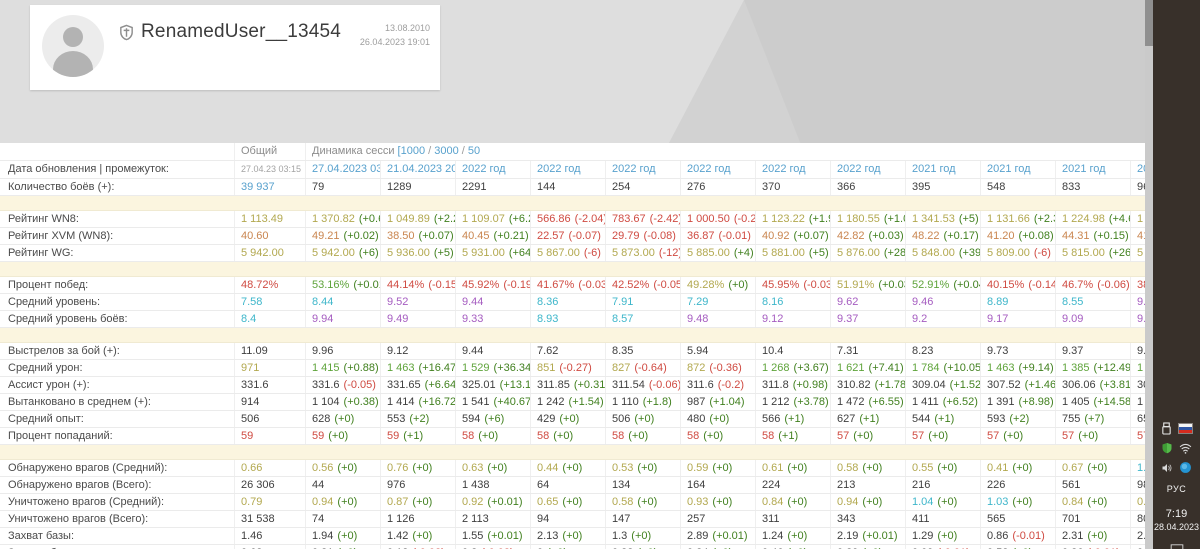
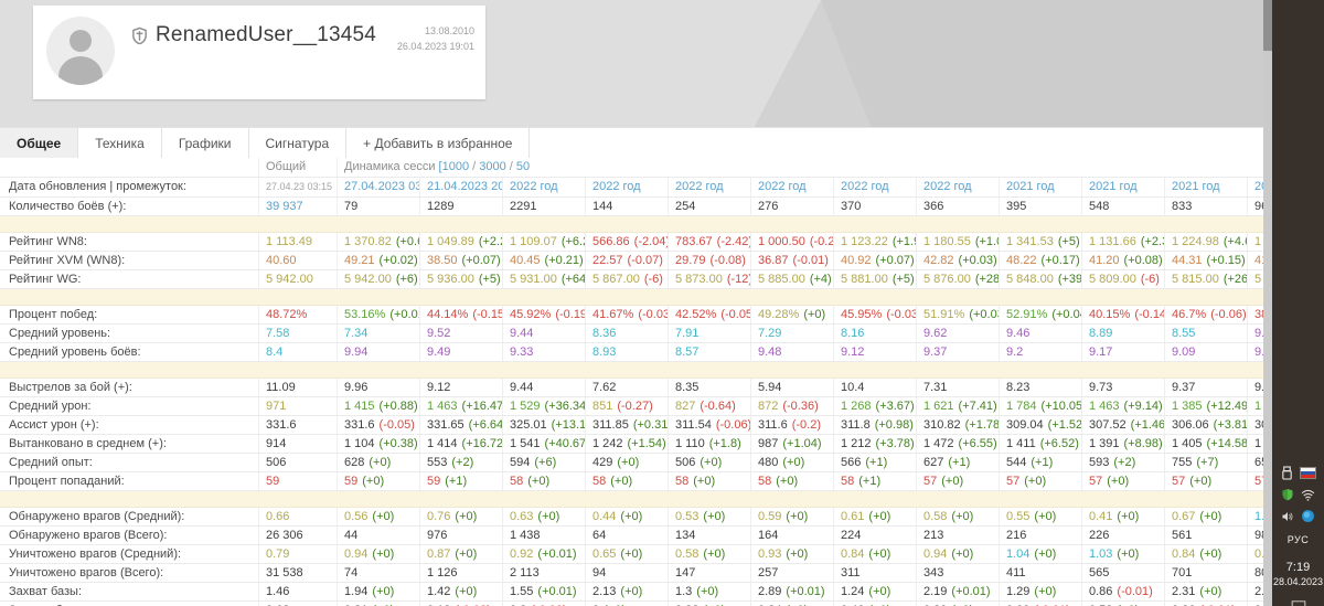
  RenamedUser__13454
  13.08.2010
  26.04.2023 19:01
+ Общее
+ Техника
+ Графики
+ Сигнатура
+ + Добавить в избранное
  Общий
  Динамика сесси [1000 / 3000 / 50
  Дата обновления | промежуток:
  27.04.23 03:15
  27.04.2023 03
  21.04.2023 20
  2022 год
  2022 год
  2022 год
  2022 год
  2022 год
  2022 год
  2021 год
  2021 год
  2021 год
  Количество боёв (+):
  39 937
  79
  1289
  2291
  144
  254
  276
  370
  366
  395
  548
  833
  Рейтинг WN8:
  1 113.49
  1 370.82 (+0.
  1 049.89 (+2.
  1 109.07 (+6.
  566.86 (-2.04
  783.67 (-2.42
  1 000.50 (-0.2
  1 123.22 (+1.
  1 180.55 (+1.
  1 341.53 (+5)
  1 131.66 (+2.
  1 224.98 (+4.
  Рейтинг XVM (WN8):
  40.60
  49.21 (+0.02)
  38.50 (+0.07)
  40.45 (+0.21)
  22.57 (-0.07)
  29.79 (-0.08)
  36.87 (-0.01)
  40.92 (+0.07)
  42.82 (+0.03)
  48.22 (+0.17)
  41.20 (+0.08)
  44.31 (+0.15)
  Рейтинг WG:
  5 942.00
  5 942.00 (+6)
  5 936.00 (+5)
  5 931.00 (+64
  5 867.00 (-6)
  5 873.00 (-12
  5 885.00 (+4)
  5 881.00 (+5)
  5 876.00 (+28
  5 848.00 (+39
  5 809.00 (-6)
  5 815.00 (+26
  Процент побед:
  48.72%
  53.16% (+0.0
  44.14% (-0.15
  45.92% (-0.19
  41.67% (-0.03
  42.52% (-0.05
  49.28% (+0)
  45.95% (-0.03
  51.91% (+0.0
  52.91% (+0.0
  40.15% (-0.14
  46.7% (-0.06)
  Средний уровень:
  7.58
- 8.44
+ 7.34
  9.52
  9.44
  8.36
  7.91
  7.29
  8.16
  9.62
  9.46
  8.89
  8.55
  Средний уровень боёв:
  8.4
  9.94
  9.49
  9.33
  8.93
  8.57
  9.48
  9.12
  9.37
  9.2
  9.17
  9.09
  Выстрелов за бой (+):
  11.09
  9.96
  9.12
  9.44
  7.62
  8.35
  5.94
  10.4
  7.31
  8.23
  9.73
  9.37
  Средний урон:
  971
  1 415 (+0.88)
  1 463 (+16.47
  1 529 (+36.34
  851 (-0.27)
  827 (-0.64)
  872 (-0.36)
  1 268 (+3.67)
  1 621 (+7.41)
  1 784 (+10.05
  1 463 (+9.14)
  1 385 (+12.49
  Ассист урон (+):
  331.6
  331.6 (-0.05)
  331.65 (+6.64
  325.01 (+13.1
  311.85 (+0.31
  311.54 (-0.06)
  311.6 (-0.2)
  311.8 (+0.98)
  310.82 (+1.78
  309.04 (+1.52
  307.52 (+1.46
  306.06 (+3.81
  Вытанковано в среднем (+):
  914
  1 104 (+0.38)
  1 414 (+16.72
  1 541 (+40.67
  1 242 (+1.54)
  1 110 (+1.8)
  987 (+1.04)
  1 212 (+3.78)
  1 472 (+6.55)
  1 411 (+6.52)
  1 391 (+8.98)
  1 405 (+14.58
  Средний опыт:
  506
  628 (+0)
  553 (+2)
  594 (+6)
  429 (+0)
  506 (+0)
  480 (+0)
  566 (+1)
  627 (+1)
  544 (+1)
  593 (+2)
  755 (+7)
  Процент попаданий:
  59
  59 (+0)
  59 (+1)
  58 (+0)
  58 (+0)
  58 (+0)
  58 (+0)
  58 (+1)
  57 (+0)
  57 (+0)
  57 (+0)
  57 (+0)
  Обнаружено врагов (Средний):
  0.66
  0.56 (+0)
  0.76 (+0)
  0.63 (+0)
  0.44 (+0)
  0.53 (+0)
  0.59 (+0)
  0.61 (+0)
  0.58 (+0)
  0.55 (+0)
  0.41 (+0)
  0.67 (+0)
  Обнаружено врагов (Всего):
  26 306
  44
  976
  1 438
  64
  134
  164
  224
  213
  216
  226
  561
  Уничтожено врагов (Средний):
  0.79
  0.94 (+0)
  0.87 (+0)
  0.92 (+0.01)
  0.65 (+0)
  0.58 (+0)
  0.93 (+0)
  0.84 (+0)
  0.94 (+0)
  1.04 (+0)
  1.03 (+0)
  0.84 (+0)
  Уничтожено врагов (Всего):
  31 538
  74
  1 126
  2 113
  94
  147
  257
  311
  343
  411
  565
  701
  Захват базы:
  1.46
  1.94 (+0)
  1.42 (+0)
  1.55 (+0.01)
  2.13 (+0)
  1.3 (+0)
  2.89 (+0.01)
  1.24 (+0)
  2.19 (+0.01)
  1.29 (+0)
  0.86 (-0.01)
  2.31 (+0)
  РУС
  7:19
  28.04.2023
